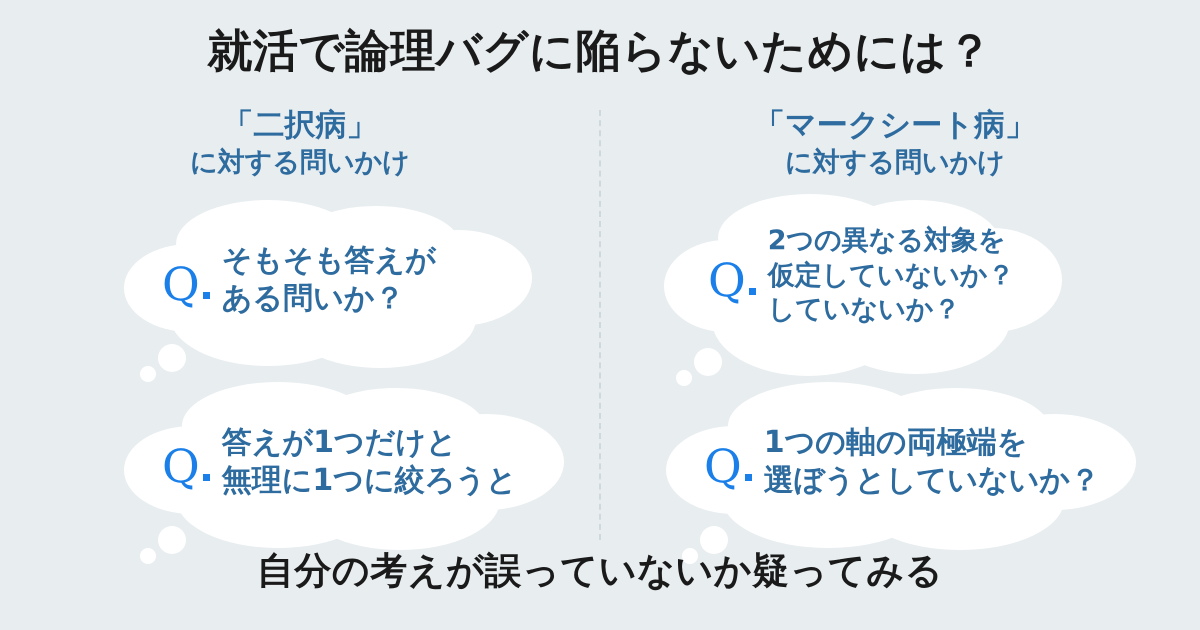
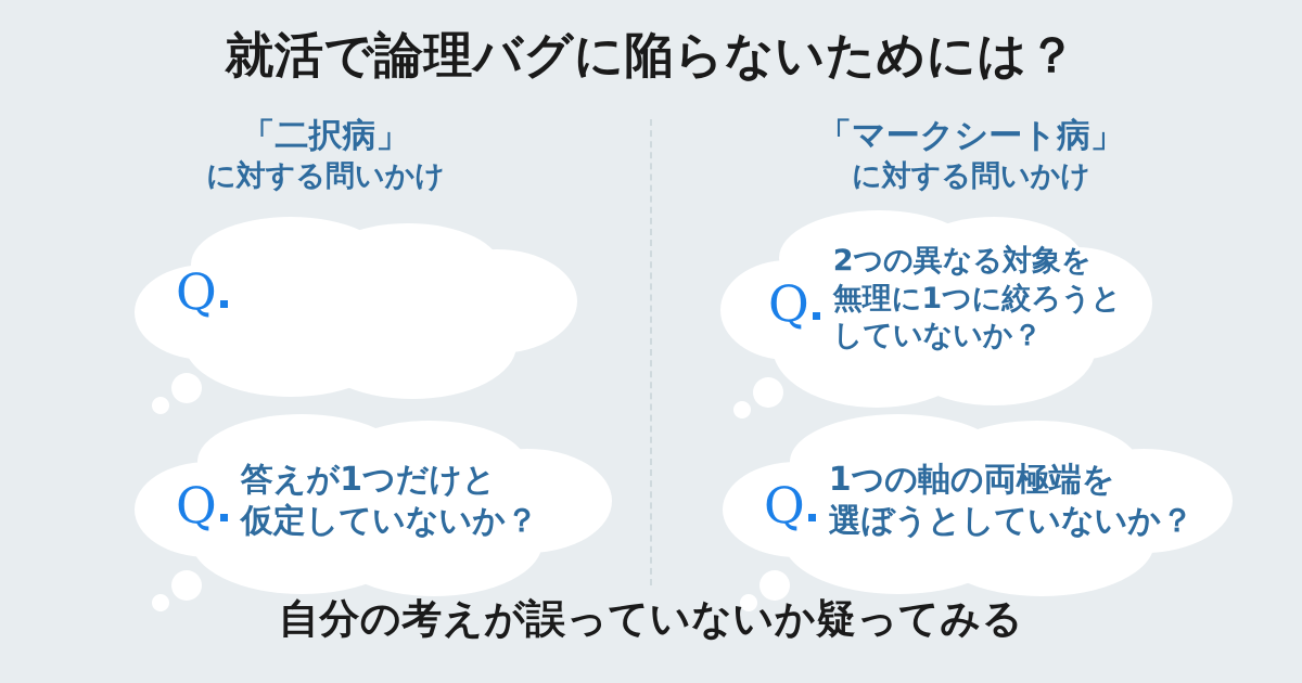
  就活で論理バグに陥らないためには？
  「二択病」
  に対する問いかけ
  「マークシート病」
  に対する問いかけ
  Q
- そもそも答えが
- ある問いか？
  Q
  答えが1つだけと
- 無理に1つに絞ろうと
+ 仮定していないか？
  Q
  2つの異なる対象を
- 仮定していないか？
+ 無理に1つに絞ろうと
  していないか？
  Q
  1つの軸の両極端を
  選ぼうとしていないか？
  自分の考えが誤っていないか疑ってみる
